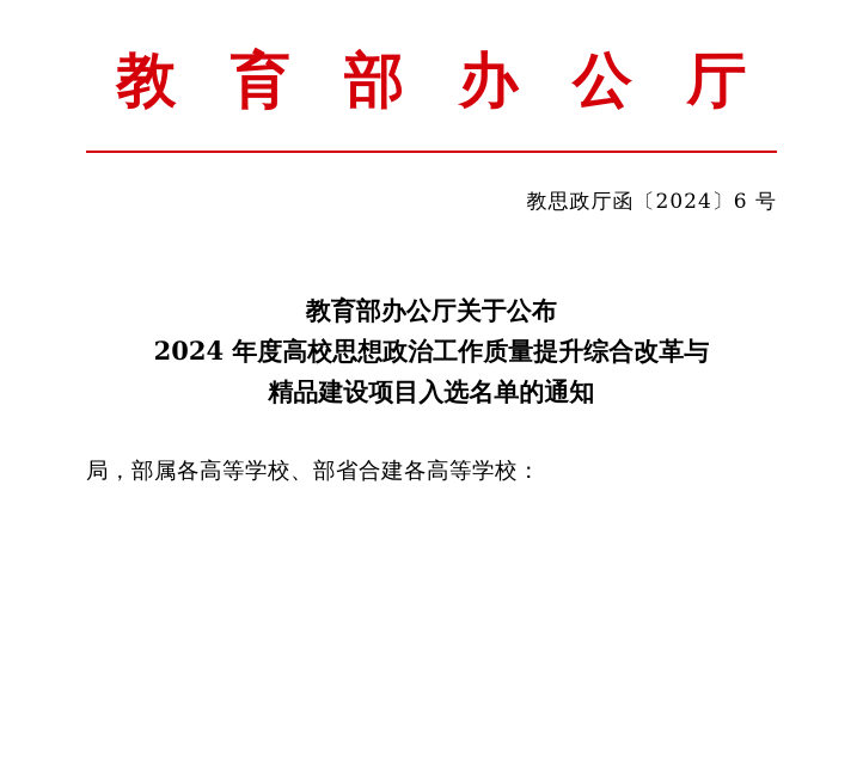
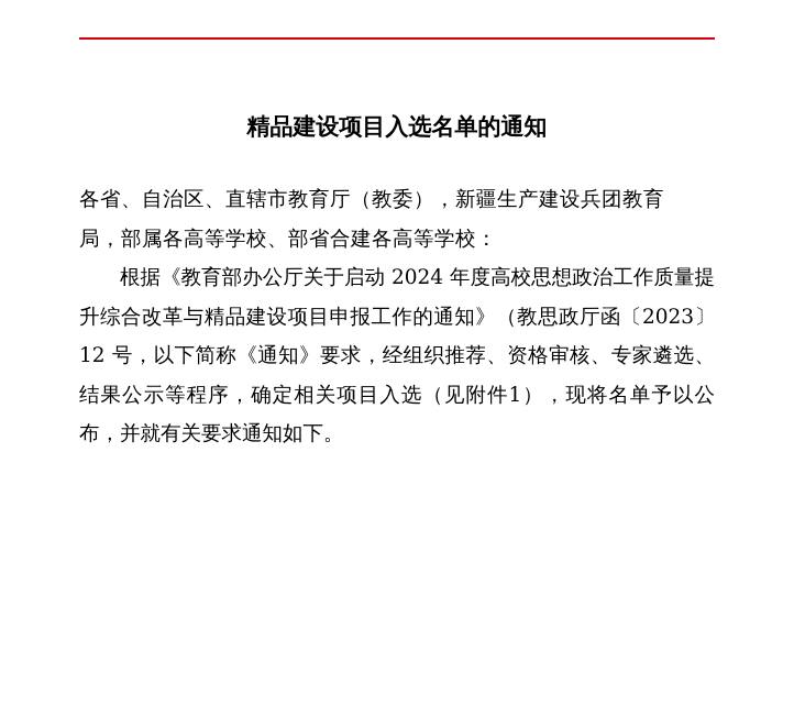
- 教 育 部 办 公 厅
- 教思政厅函〔2024〕6 号
- 教育部办公厅关于公布
- 2024 年度高校思想政治工作质量提升综合改革与
  精品建设项目入选名单的通知
+ 各省、自治区、直辖市教育厅（教委），新疆生产建设兵团教育
  局，部属各高等学校、部省合建各高等学校：
+ 根据《教育部办公厅关于启动 2024 年度高校思想政治工作质量提升综合改革与精品建设项目申报工作的通知》（教思政厅函〔2023〕12 号，以下简称《通知》要求，经组织推荐、资格审核、专家遴选、结果公示等程序，确定相关项目入选（见附件1），现将名单予以公布，并就有关要求通知如下。
